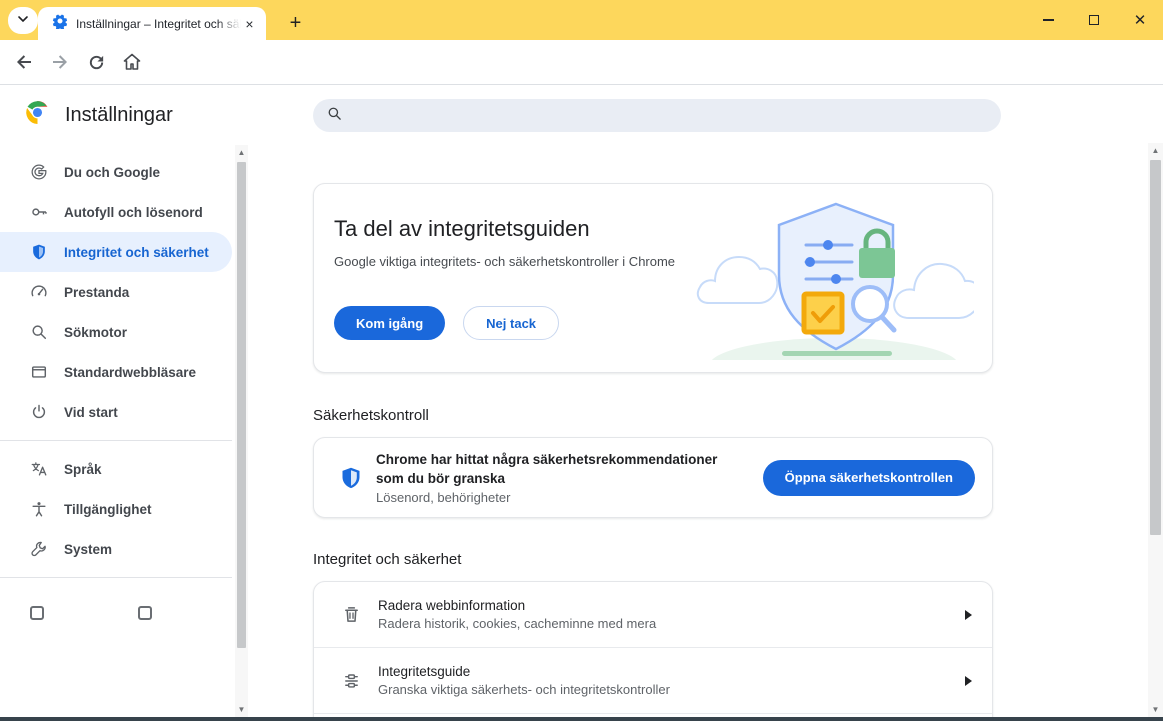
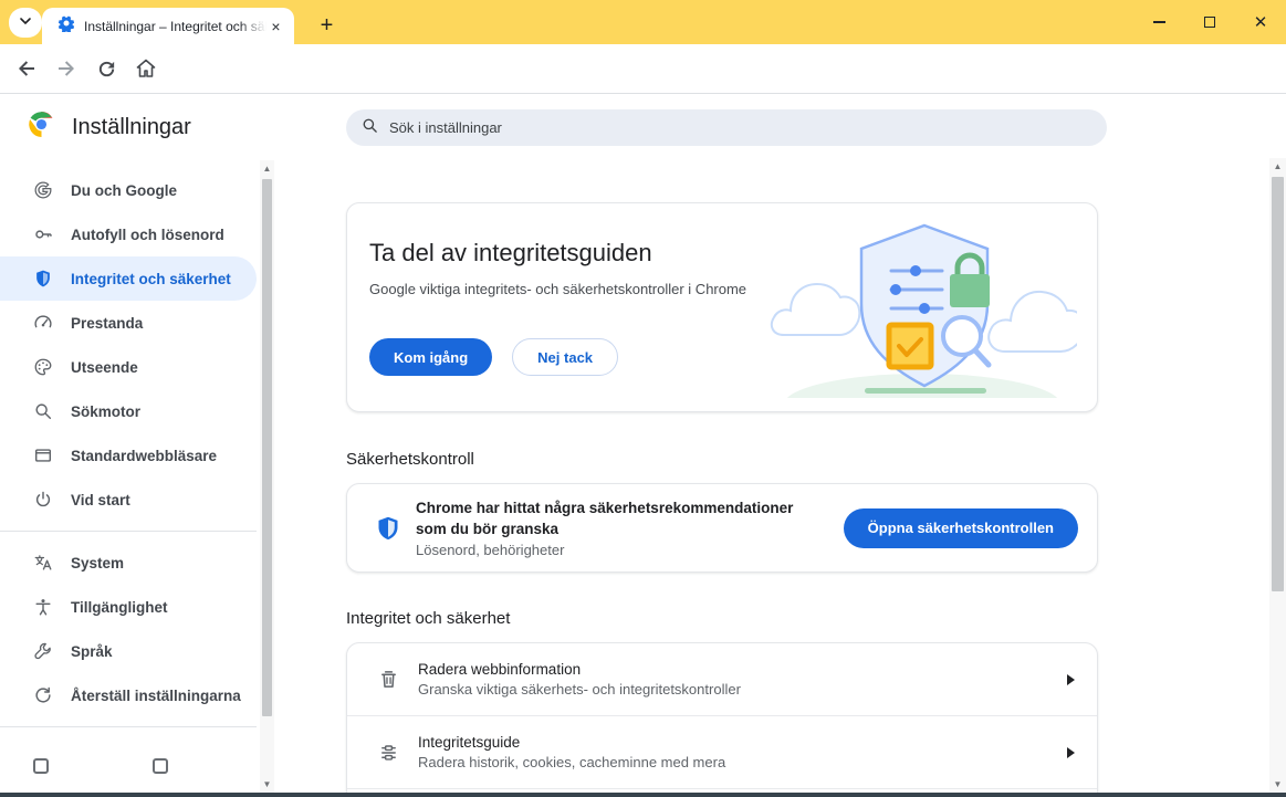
  Inställningar – Integritet och sä
  ×
  +
  ✕
  Inställningar
+ Sök i inställningar
  Du och Google
  Autofyll och lösenord
  Integritet och säkerhet
  Prestanda
+ Utseende
  Sökmotor
  Standardwebbläsare
  Vid start
- Språk
+ System
  Tillgänglighet
- System
+ Språk
+ Återställ inställningarna
  ▲
  ▼
  Ta del av integritetsguiden
  Google viktiga integritets- och säkerhetskontroller i Chrome
  Kom igång
  Nej tack
  Säkerhetskontroll
  Chrome har hittat några säkerhetsrekommendationer som du bör granska
  Lösenord, behörigheter
  Öppna säkerhetskontrollen
  Integritet och säkerhet
  Radera webbinformation
- Radera historik, cookies, cacheminne med mera
+ Granska viktiga säkerhets- och integritetskontroller
  Integritetsguide
- Granska viktiga säkerhets- och integritetskontroller
+ Radera historik, cookies, cacheminne med mera
  ▲
  ▼
